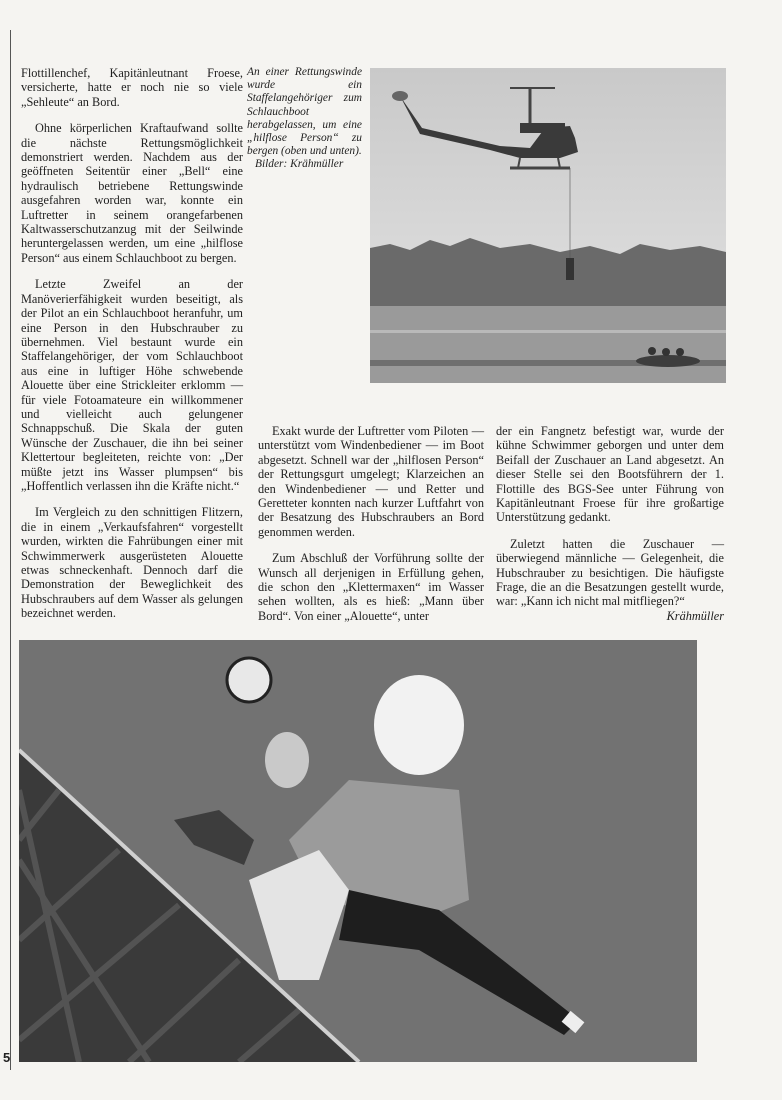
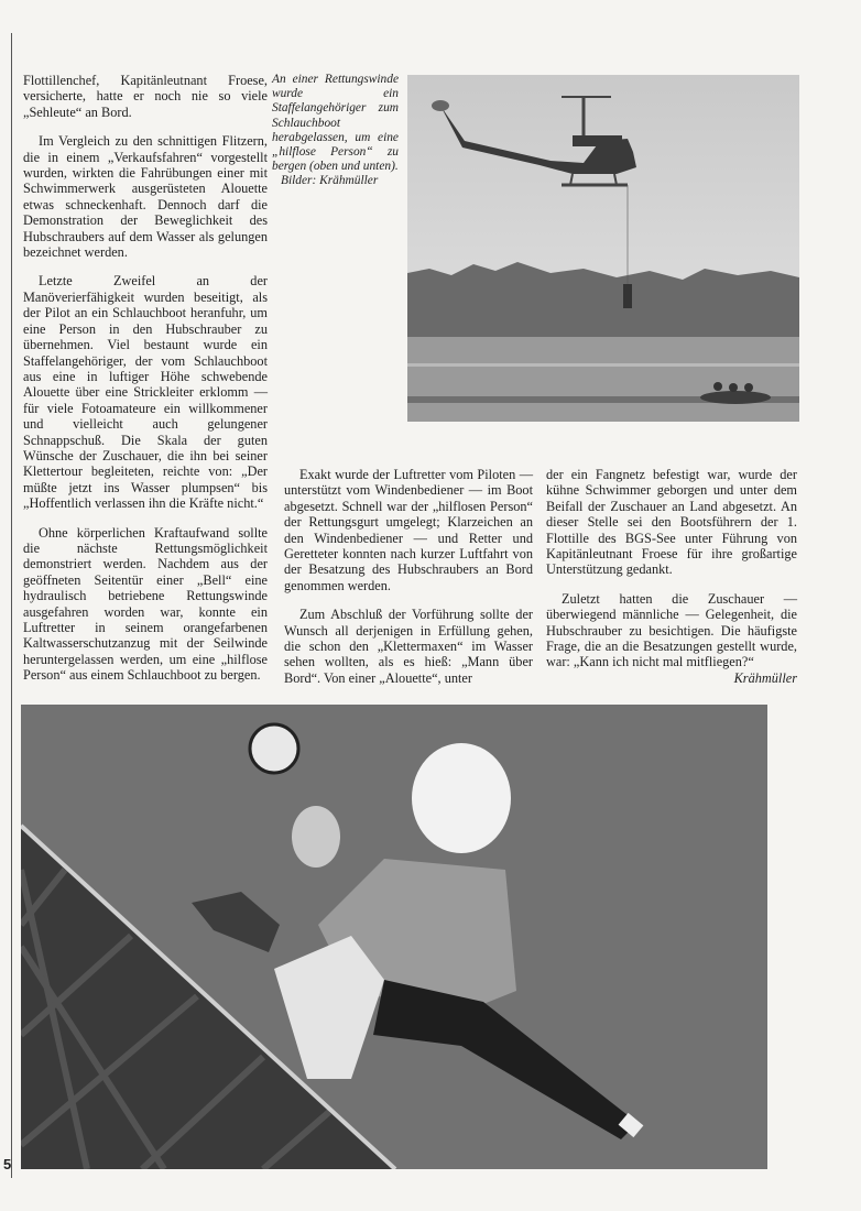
  Flottillenchef, Kapitänleutnant Froese, versicherte, hatte er noch nie so viele „Sehleute“ an Bord.
- Ohne körperlichen Kraftaufwand sollte die nächste Rettungsmöglichkeit demonstriert werden. Nachdem aus der geöffneten Seitentür einer „Bell“ eine hydraulisch betriebene Rettungswinde ausgefahren worden war, konnte ein Luftretter in seinem orangefarbenen Kaltwasserschutzanzug mit der Seilwinde heruntergelassen werden, um eine „hilflose Person“ aus einem Schlauchboot zu bergen.
+ Im Vergleich zu den schnittigen Flitzern, die in einem „Verkaufsfahren“ vorgestellt wurden, wirkten die Fahrübungen einer mit Schwimmerwerk ausgerüsteten Alouette etwas schneckenhaft. Dennoch darf die Demonstration der Beweglichkeit des Hubschraubers auf dem Wasser als gelungen bezeichnet werden.
  Letzte Zweifel an der Manöverierfähigkeit wurden beseitigt, als der Pilot an ein Schlauchboot heranfuhr, um eine Person in den Hubschrauber zu übernehmen. Viel bestaunt wurde ein Staffelangehöriger, der vom Schlauchboot aus eine in luftiger Höhe schwebende Alouette über eine Strickleiter erklomm — für viele Fotoamateure ein willkommener und vielleicht auch gelungener Schnappschuß. Die Skala der guten Wünsche der Zuschauer, die ihn bei seiner Klettertour begleiteten, reichte von: „Der müßte jetzt ins Wasser plumpsen“ bis „Hoffentlich verlassen ihn die Kräfte nicht.“
- Im Vergleich zu den schnittigen Flitzern, die in einem „Verkaufsfahren“ vorgestellt wurden, wirkten die Fahrübungen einer mit Schwimmerwerk ausgerüsteten Alouette etwas schneckenhaft. Dennoch darf die Demonstration der Beweglichkeit des Hubschraubers auf dem Wasser als gelungen bezeichnet werden.
+ Ohne körperlichen Kraftaufwand sollte die nächste Rettungsmöglichkeit demonstriert werden. Nachdem aus der geöffneten Seitentür einer „Bell“ eine hydraulisch betriebene Rettungswinde ausgefahren worden war, konnte ein Luftretter in seinem orangefarbenen Kaltwasserschutzanzug mit der Seilwinde heruntergelassen werden, um eine „hilflose Person“ aus einem Schlauchboot zu bergen.
  An einer Rettungswinde wurde ein Staffelangehöriger zum Schlauchboot herabgelassen, um eine „hilflose Person“ zu bergen (oben und unten).
  Bilder: Krähmüller
  Exakt wurde der Luftretter vom Piloten — unterstützt vom Windenbediener — im Boot abgesetzt. Schnell war der „hilflosen Person“ der Rettungsgurt umgelegt; Klarzeichen an den Windenbediener — und Retter und Geretteter konnten nach kurzer Luftfahrt von der Besatzung des Hubschraubers an Bord genommen werden.
  Zum Abschluß der Vorführung sollte der Wunsch all derjenigen in Erfüllung gehen, die schon den „Klettermaxen“ im Wasser sehen wollten, als es hieß: „Mann über Bord“. Von einer „Alouette“, unter
  der ein Fangnetz befestigt war, wurde der kühne Schwimmer geborgen und unter dem Beifall der Zuschauer an Land abgesetzt. An dieser Stelle sei den Bootsführern der 1. Flottille des BGS-See unter Führung von Kapitänleutnant Froese für ihre großartige Unterstützung gedankt.
  Zuletzt hatten die Zuschauer — überwiegend männliche — Gelegenheit, die Hubschrauber zu besichtigen. Die häufigste Frage, die an die Besatzungen gestellt wurde, war: „Kann ich nicht mal mitfliegen?“
  Krähmüller
  5
